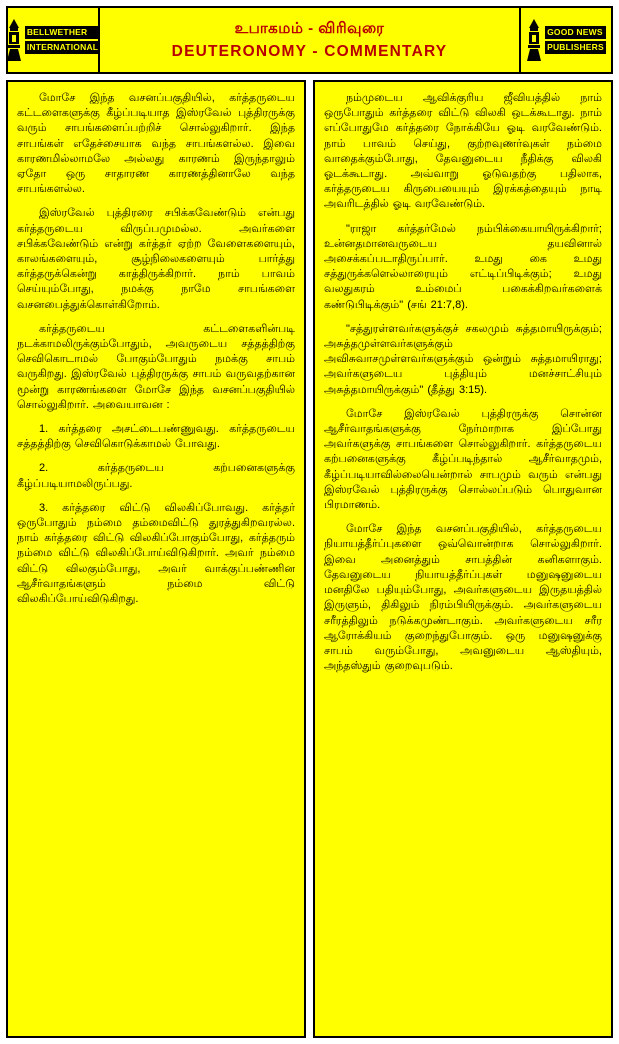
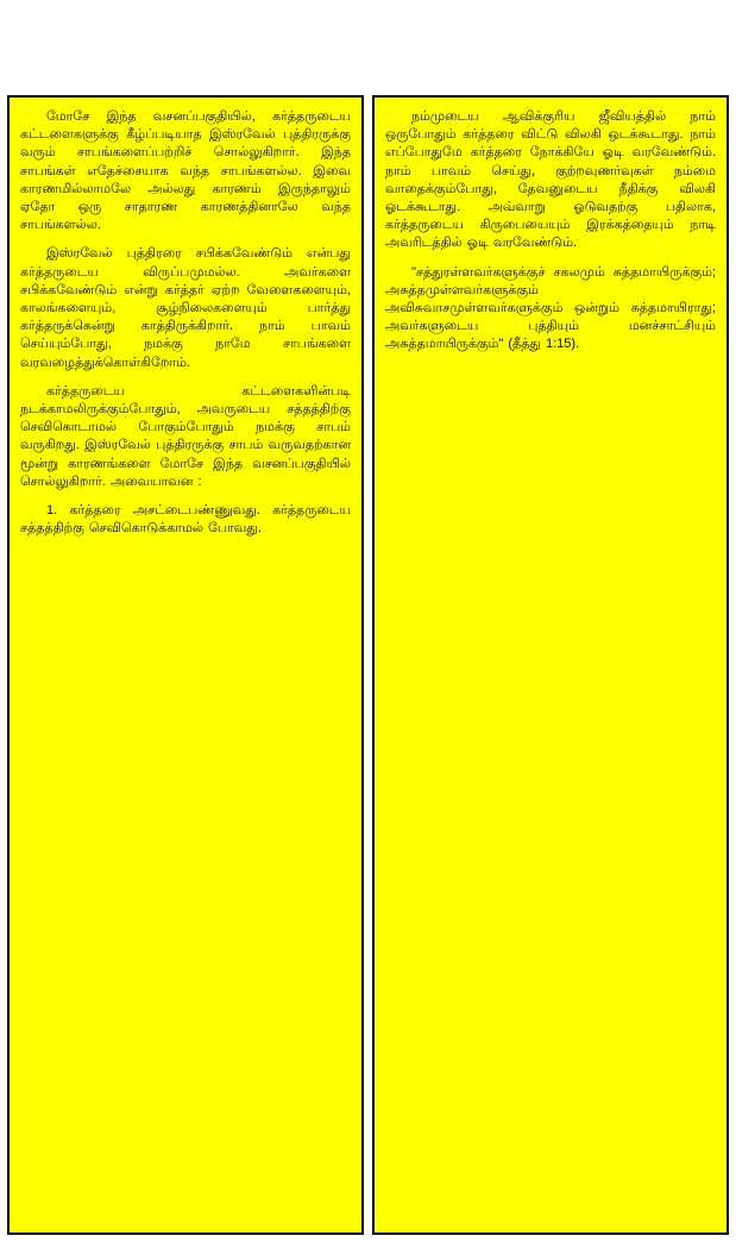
- BELLWETHER
- INTERNATIONAL
- உபாகமம் - விரிவுரை
- DEUTERONOMY - COMMENTARY
- GOOD NEWS
- PUBLISHERS
  மோசே இந்த வசனப்பகுதியில், கர்த்தருடைய கட்டளைகளுக்கு கீழ்ப்படியாத இஸ்ரவேல் புத்திரருக்கு வரும் சாபங்களைப்பற்றிச் சொல்லுகிறார். இந்த சாபங்கள் எதேச்சையாக வந்த சாபங்களல்ல. இவை காரணமில்லாமலே அல்லது காரணம் இருந்தாலும் ஏதோ ஒரு சாதாரண காரணத்தினாலே வந்த சாபங்களல்ல.
- இஸ்ரவேல் புத்திரரை சபிக்கவேண்டும் என்பது கர்த்தருடைய விருப்பமுமல்ல. அவர்களை சபிக்கவேண்டும் என்று கர்த்தர் ஏற்ற வேளைகளையும், காலங்களையும், சூழ்நிலைகளையும் பார்த்து கர்த்தருக்கென்று காத்திருக்கிறார். நாம் பாவம் செய்யும்போது, நமக்கு நாமே சாபங்களை வசனபைத்துக்கொள்கிறோம்.
+ இஸ்ரவேல் புத்திரரை சபிக்கவேண்டும் என்பது கர்த்தருடைய விருப்பமுமல்ல. அவர்களை சபிக்கவேண்டும் என்று கர்த்தர் ஏற்ற வேளைகளையும், காலங்களையும், சூழ்நிலைகளையும் பார்த்து கர்த்தருக்கென்று காத்திருக்கிறார். நாம் பாவம் செய்யும்போது, நமக்கு நாமே சாபங்களை வரவழைத்துக்கொள்கிறோம்.
  கர்த்தருடைய கட்டளைகளின்படி நடக்காமலிருக்கும்போதும், அவருடைய சத்தத்திற்கு செவிகொடாமல் போகும்போதும் நமக்கு சாபம் வருகிறது. இஸ்ரவேல் புத்திரருக்கு சாபம் வருவதற்கான மூன்று காரணங்களை மோசே இந்த வசனப்பகுதியில் சொல்லுகிறார். அவையாவன :
  1. கர்த்தரை அசட்டைபண்ணுவது. கர்த்தருடைய சத்தத்திற்கு செவிகொடுக்காமல் போவது.
- 2. கர்த்தருடைய கற்பனைகளுக்கு கீழ்ப்படியாமலிருப்பது.
- 3. கர்த்தரை விட்டு விலகிப்போவது. கர்த்தர் ஒருபோதும் நம்மை தம்மைவிட்டு துரத்துகிறவரல்ல. நாம் கர்த்தரை விட்டு விலகிப்போகும்போது, கர்த்தரும் நம்மை விட்டு விலகிப்போய்விடுகிறார். அவர் நம்மை விட்டு விலகும்போது, அவர் வாக்குப்பண்ணின ஆசீர்வாதங்களும் நம்மை விட்டு விலகிப்போய்விடுகிறது.
  நம்முடைய ஆவிக்குரிய ஜீவியத்தில் நாம் ஒருபோதும் கர்த்தரை விட்டு விலகி ஒடக்கூடாது. நாம் எப்போதுமே கர்த்தரை நோக்கியே ஓடி வரவேண்டும். நாம் பாவம் செய்து, குற்றவுணர்வுகள் நம்மை வாதைக்கும்போது, தேவனுடைய நீதிக்கு விலகி ஓடக்கூடாது. அவ்வாறு ஓடுவதற்கு பதிலாக, கர்த்தருடைய கிருபையையும் இரக்கத்தையும் நாடி அவரிடத்தில் ஓடி வரவேண்டும்.
- "ராஜா கர்த்தர்மேல் நம்பிக்கையாயிருக்கிறார்; உன்னதமானவருடைய தயவினால் அசைக்கப்படாதிருப்பார். உமது கை உமது சத்துருக்களெல்லாரையும் எட்டிப்பிடிக்கும்; உமது வலதுகரம் உம்மைப் பகைக்கிறவர்களைக் கண்டுபிடிக்கும்" (சங் 21:7,8).
- "சத்துரள்ளவர்களுக்குச் சகலமும் சுத்தமாயிருக்கும்; அசுத்தமுள்ளவர்களுக்கும் அவிசுவாசமுள்ளவர்களுக்கும் ஒன்றும் சுத்தமாயிராது; அவர்களுடைய புத்தியும் மனச்சாட்சியும் அசுத்தமாயிருக்கும்" (தீத்து 3:15).
+ "சத்துரள்ளவர்களுக்குச் சகலமும் சுத்தமாயிருக்கும்; அசுத்தமுள்ளவர்களுக்கும் அவிசுவாசமுள்ளவர்களுக்கும் ஒன்றும் சுத்தமாயிராது; அவர்களுடைய புத்தியும் மனச்சாட்சியும் அசுத்தமாயிருக்கும்" (தீத்து 1:15).
- மோசே இஸ்ரவேல் புத்திரருக்கு சொன்ன ஆசீர்வாதங்களுக்கு நேர்மாறாக இப்போது அவர்களுக்கு சாபங்களை சொல்லுகிறார். கர்த்தருடைய கற்பனைகளுக்கு கீழ்ப்படிந்தால் ஆசீர்வாதமும், கீழ்ப்படியாவில்லையென்றால் சாபமும் வரும் என்பது இஸ்ரவேல் புத்திரருக்கு சொல்லப்படும் பொதுவான பிரமாணம்.
- மோசே இந்த வசனப்பகுதியில், கர்த்தருடைய நியாயத்தீர்ப்புகளை ஒவ்வொன்றாக சொல்லுகிறார். இவை அனைத்தும் சாபத்தின் கனிகளாகும். தேவனுடைய நியாயத்தீர்ப்புகள் மனுஷனுடைய மனதிலே பதியும்போது, அவர்களுடைய இருதயத்தில் இருளும், திகிலும் நிரம்பியிருக்கும். அவர்களுடைய சரீரத்திலும் நடுக்கமுண்டாகும். அவர்களுடைய சரீர ஆரோக்கியம் குறைந்துபோகும். ஒரு மனுஷனுக்கு சாபம் வரும்போது, அவனுடைய ஆஸ்தியும், அந்தஸ்தும் குறைவுபடும்.
